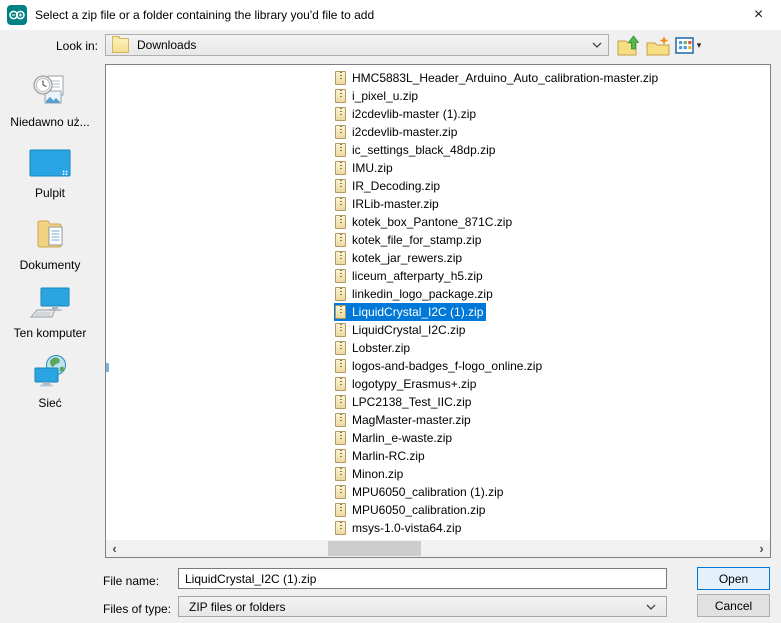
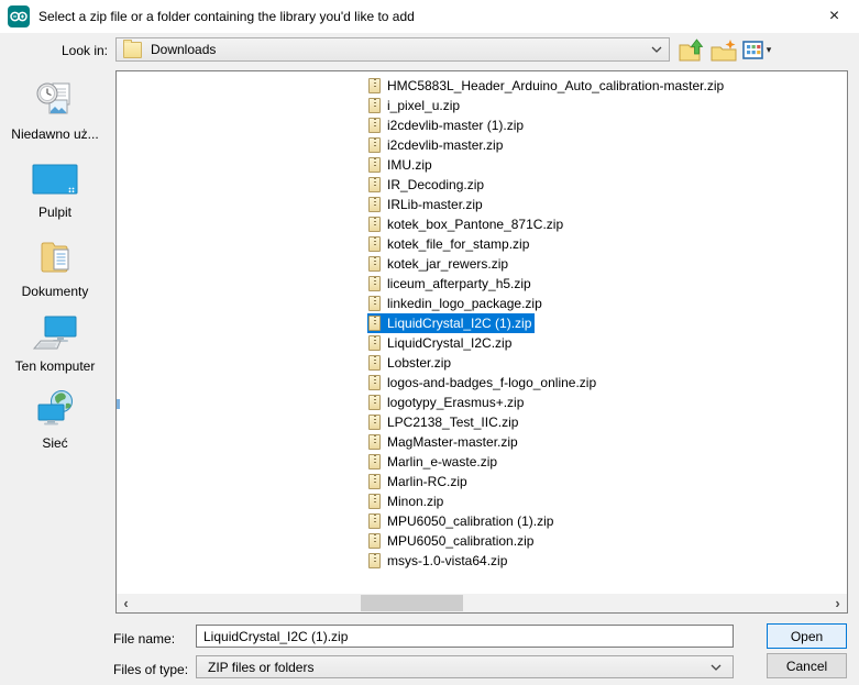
- Select a zip file or a folder containing the library you'd file to add
+ Select a zip file or a folder containing the library you'd like to add
  ×
  Look in:
  Downloads
  ▾
  Niedawno uż...
  Pulpit
  Dokumenty
  Ten komputer
  Sieć
  HMC5883L_Header_Arduino_Auto_calibration-master.zip
  i_pixel_u.zip
  i2cdevlib-master (1).zip
  i2cdevlib-master.zip
- ic_settings_black_48dp.zip
  IMU.zip
  IR_Decoding.zip
  IRLib-master.zip
  kotek_box_Pantone_871C.zip
  kotek_file_for_stamp.zip
  kotek_jar_rewers.zip
  liceum_afterparty_h5.zip
  linkedin_logo_package.zip
  LiquidCrystal_I2C (1).zip
  LiquidCrystal_I2C.zip
  Lobster.zip
  logos-and-badges_f-logo_online.zip
  logotypy_Erasmus+.zip
  LPC2138_Test_IIC.zip
  MagMaster-master.zip
  Marlin_e-waste.zip
  Marlin-RC.zip
  Minon.zip
  MPU6050_calibration (1).zip
  MPU6050_calibration.zip
  msys-1.0-vista64.zip
  ‹
  ›
  File name:
  LiquidCrystal_I2C (1).zip
  Files of type:
  ZIP files or folders
  Open
  Cancel
